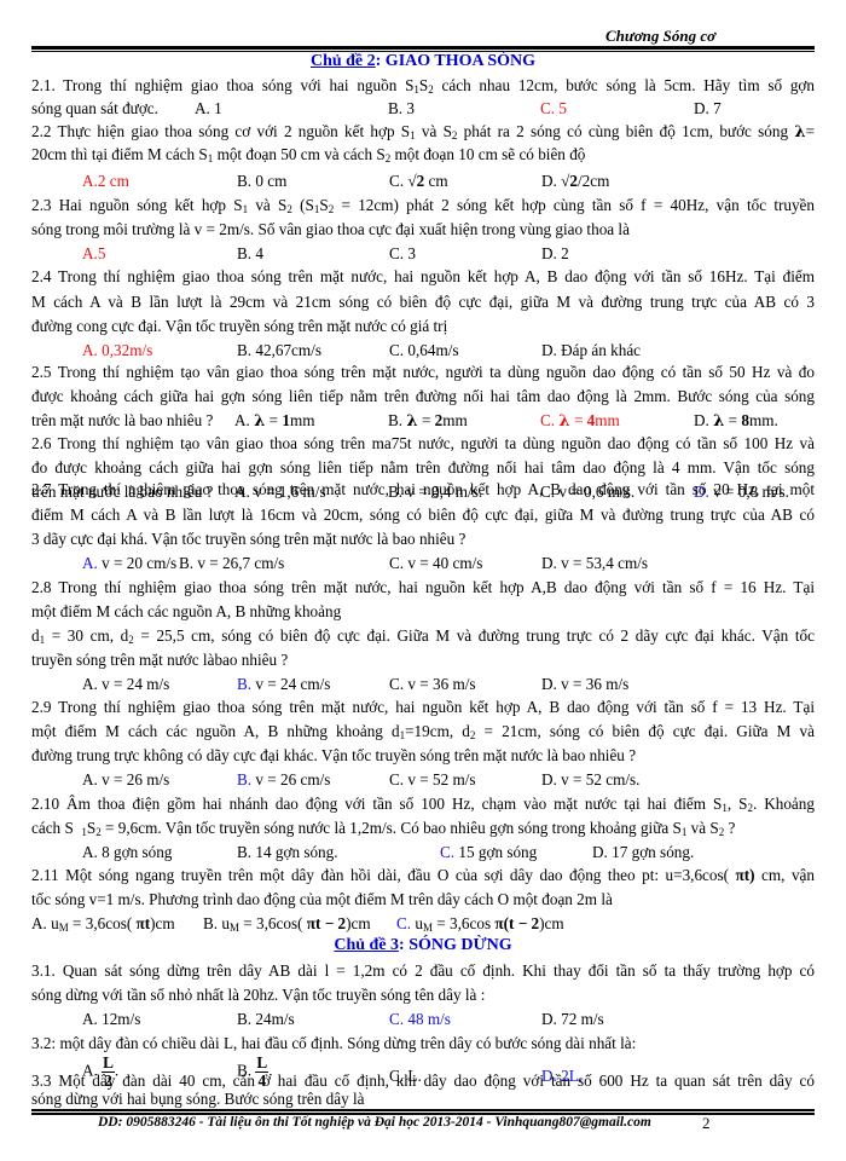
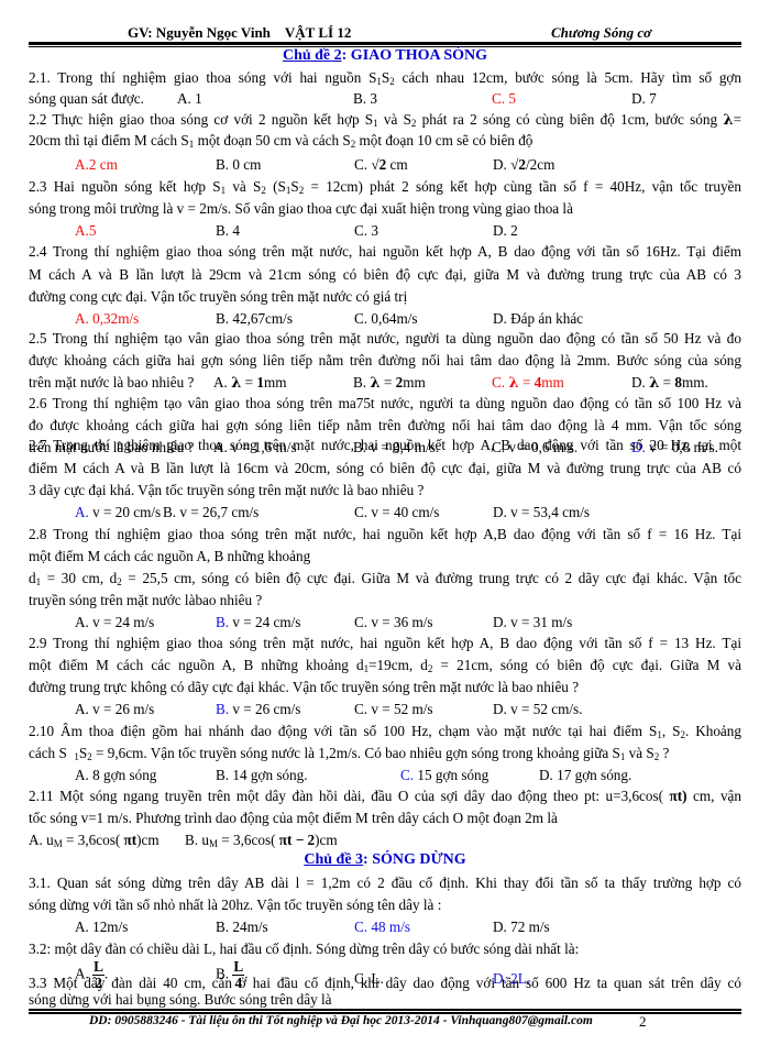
+ GV: Nguyễn Ngọc Vinh VẬT LÍ 12
  Chương Sóng cơ
  Chủ đề 2: GIAO THOA SÓNG
  2.1. Trong thí nghiệm giao thoa sóng với hai nguồn S1S2 cách nhau 12cm, bước sóng là 5cm. Hãy tìm số gợn
  sóng quan sát được.
  A. 1
  B. 3
  C. 5
  D. 7
  2.2 Thực hiện giao thoa sóng cơ với 2 nguồn kết hợp S1 và S2 phát ra 2 sóng có cùng biên độ 1cm, bước sóng λ=
  20cm thì tại điểm M cách S1 một đoạn 50 cm và cách S2 một đoạn 10 cm sẽ có biên độ
  A.2 cm
  B. 0 cm
  C. √2 cm
  D. √2/2cm
  2.3 Hai nguồn sóng kết hợp S1 và S2 (S1S2 = 12cm) phát 2 sóng kết hợp cùng tần số f = 40Hz, vận tốc truyền
  sóng trong môi trường là v = 2m/s. Số vân giao thoa cực đại xuất hiện trong vùng giao thoa là
  A.5
  B. 4
  C. 3
  D. 2
  2.4 Trong thí nghiệm giao thoa sóng trên mặt nước, hai nguồn kết hợp A, B dao động với tần số 16Hz. Tại điểm
  M cách A và B lần lượt là 29cm và 21cm sóng có biên độ cực đại, giữa M và đường trung trực của AB có 3
  đường cong cực đại. Vận tốc truyền sóng trên mặt nước có giá trị
  A. 0,32m/s
  B. 42,67cm/s
  C. 0,64m/s
  D. Đáp án khác
  2.5 Trong thí nghiệm tạo vân giao thoa sóng trên mặt nước, người ta dùng nguồn dao động có tần số 50 Hz và đo
  được khoảng cách giữa hai gợn sóng liên tiếp nằm trên đường nối hai tâm dao động là 2mm. Bước sóng của sóng
  trên mặt nước là bao nhiêu ?
  A. λ = 1mm
  B. λ = 2mm
  C. λ = 4mm
  D. λ = 8mm.
  2.6 Trong thí nghiệm tạo vân giao thoa sóng trên ma75t nước, người ta dùng nguồn dao động có tần số 100 Hz và
  đo được khoảng cách giữa hai gợn sóng liên tiếp nằm trên đường nối hai tâm dao động là 4 mm. Vận tốc sóng
  trên mặt nước là bao nhiêu ?
  A. v = 1,6 m/s
  B. v = 0,4 m/s.
  C. v = 0,6 m/s.
  D. v = 0,8 m/s.
  điểm M cách A và B lần lượt là 16cm và 20cm, sóng có biên độ cực đại, giữa M và đường trung trực của AB có
  3 dãy cực đại khá. Vận tốc truyền sóng trên mặt nước là bao nhiêu ?
  A. v = 20 cm/s
  B. v = 26,7 cm/s
  C. v = 40 cm/s
  D. v = 53,4 cm/s
  2.8 Trong thí nghiệm giao thoa sóng trên mặt nước, hai nguồn kết hợp A,B dao động với tần số f = 16 Hz. Tại
  một điểm M cách các nguồn A, B những khoảng
  d1 = 30 cm, d2 = 25,5 cm, sóng có biên độ cực đại. Giữa M và đường trung trực có 2 dãy cực đại khác. Vận tốc
  truyền sóng trên mặt nước làbao nhiêu ?
  A. v = 24 m/s
  B. v = 24 cm/s
  C. v = 36 m/s
- D. v = 36 m/s
+ D. v = 31 m/s
  2.9 Trong thí nghiệm giao thoa sóng trên mặt nước, hai nguồn kết hợp A, B dao động với tần số f = 13 Hz. Tại
  một điểm M cách các nguồn A, B những khoảng d1=19cm, d2 = 21cm, sóng có biên độ cực đại. Giữa M và
  đường trung trực không có dãy cực đại khác. Vận tốc truyền sóng trên mặt nước là bao nhiêu ?
  A. v = 26 m/s
  B. v = 26 cm/s
  C. v = 52 m/s
  D. v = 52 cm/s.
  2.10 Âm thoa điện gồm hai nhánh dao động với tần số 100 Hz, chạm vào mặt nước tại hai điểm S1, S2. Khoảng
  cách S 1S2 = 9,6cm. Vận tốc truyền sóng nước là 1,2m/s. Có bao nhiêu gợn sóng trong khoảng giữa S1 và S2 ?
  A. 8 gợn sóng
  B. 14 gợn sóng.
  C. 15 gợn sóng
  D. 17 gợn sóng.
  2.11 Một sóng ngang truyền trên một dây đàn hồi dài, đầu O của sợi dây dao động theo pt: u=3,6cos( πt) cm, vận
  tốc sóng v=1 m/s. Phương trình dao động của một điểm M trên dây cách O một đoạn 2m là
  A. uM = 3,6cos( πt)cm
  B. uM = 3,6cos( πt − 2)cm
- C. uM = 3,6cos π(t − 2)cm
  Chủ đề 3: SÓNG DỪNG
  3.1. Quan sát sóng dừng trên dây AB dài l = 1,2m có 2 đầu cố định. Khi thay đổi tần số ta thấy trường hợp có
  sóng dừng với tần số nhỏ nhất là 20hz. Vận tốc truyền sóng tên dây là :
  A. 12m/s
  B. 24m/s
  C. 48 m/s
  D. 72 m/s
  3.2: một dây đàn có chiều dài L, hai đầu cố định. Sóng dừng trên dây có bước sóng dài nhất là:
  A.
  L
  2
  .
  B.
  L
  4
  .
  C. L.
  D. 2L.
  2.7 Trong thí nghiệm giao thoa sóng trên mặt nước, hai nguồn kết hợp A, B dao động với tần số 20 Hz, tại một
  3.3 Một dây đàn dài 40 cm, căn ở hai đầu cố định, khi dây dao động với tần số 600 Hz ta quan sát trên dây có
  DD: 0905883246 - Tài liệu ôn thi Tốt nghiệp và Đại học 2013-2014 - Vinhquang807@gmail.com
  2
  sóng dừng với hai bụng sóng. Bước sóng trên dây là
